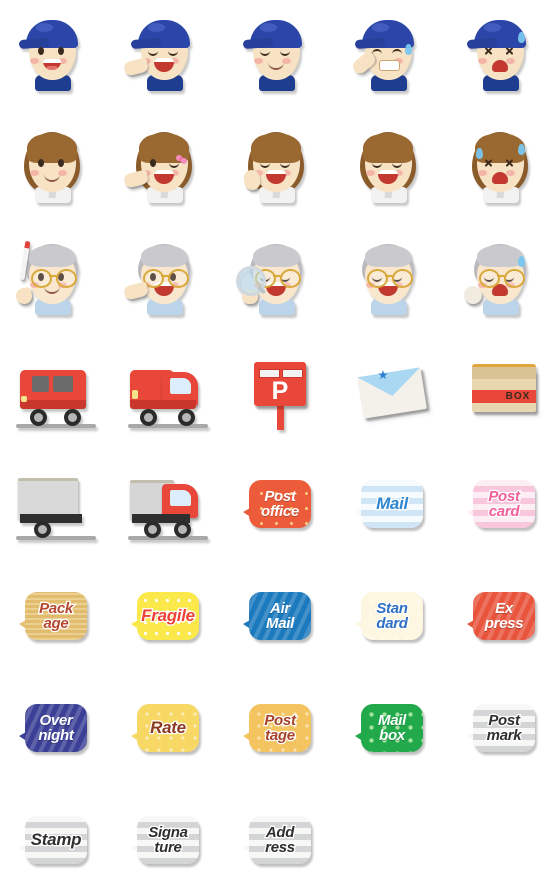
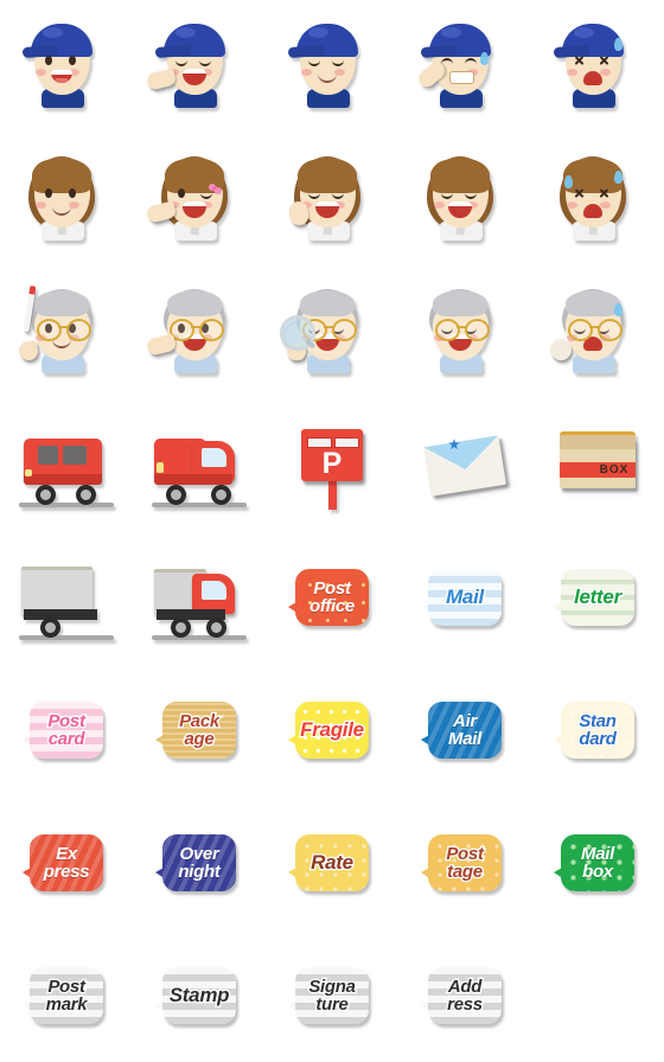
  P
  BOX
  Post
  office
  Mail
+ letter
  Post
  card
  Pack
  age
  Fragile
  Air
  Mail
  Stan
  dard
  Ex
  press
  Over
  night
  Rate
  Post
  tage
  Mail
  box
  Post
  mark
  Stamp
  Signa
  ture
  Add
  ress
